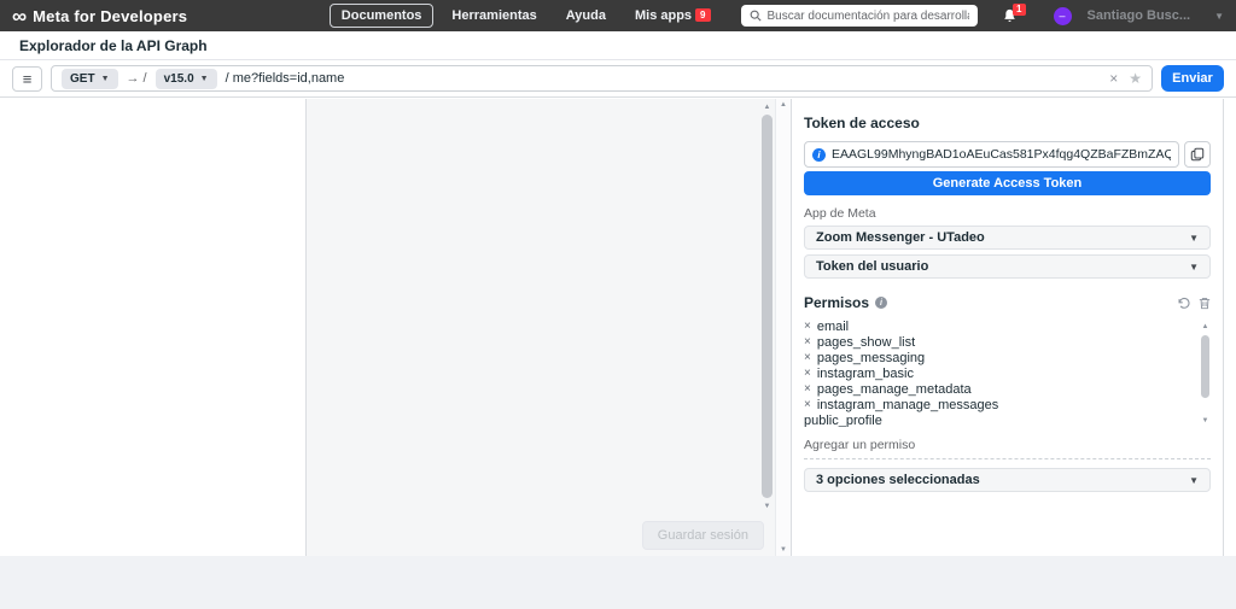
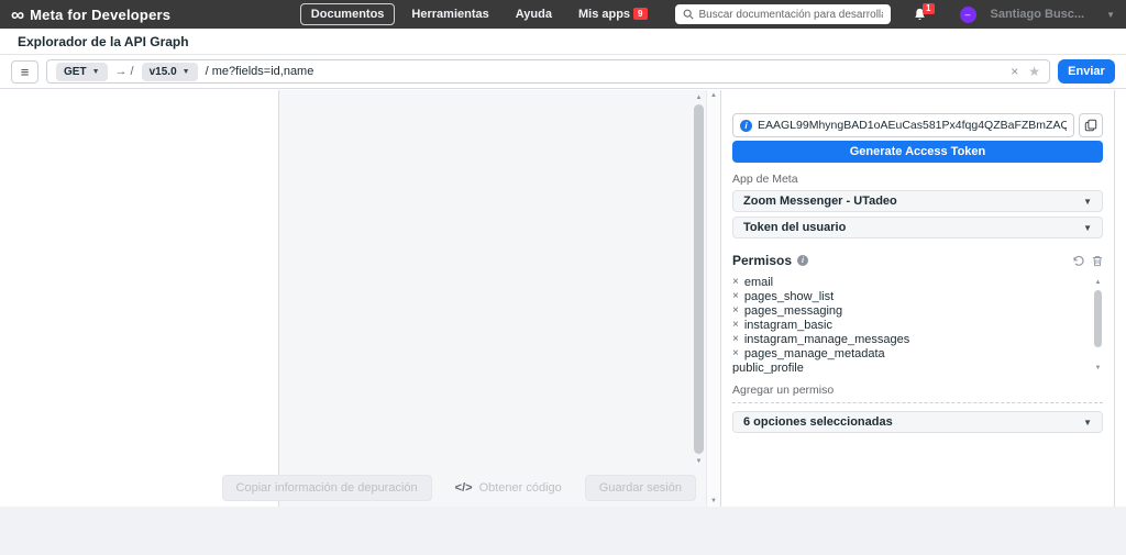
  ∞
  Meta for Developers
  Documentos
  Herramientas
  Ayuda
  Mis apps 9
  Buscar documentación para desarroll
  1
  –
  Santiago Busc...
  ▼
  Explorador de la API Graph
  ≡
  GET
  → /
  v15.0
  / me?fields=id,name
  ×
  ★
  Enviar
+ Copiar información de depuración
+ </>
+ Obtener código
  Guardar sesión
- Token de acceso
  i
  Generate Access Token
  App de Meta
  Zoom Messenger - UTadeo
  ▼
  Token del usuario
  ▼
  Permisos
  ×
  email
  ×
  pages_show_list
  ×
  pages_messaging
  ×
  instagram_basic
  ×
- pages_manage_metadata
+ instagram_manage_messages
  ×
- instagram_manage_messages
+ pages_manage_metadata
  public_profile
  Agregar un permiso
- 3 opciones seleccionadas
+ 6 opciones seleccionadas
  ▼
